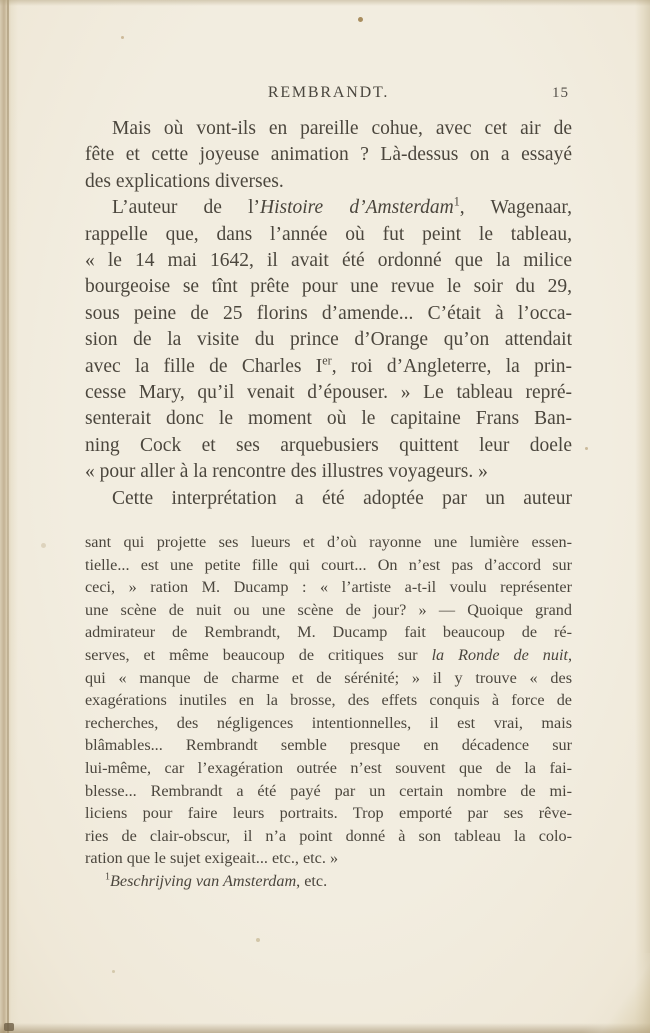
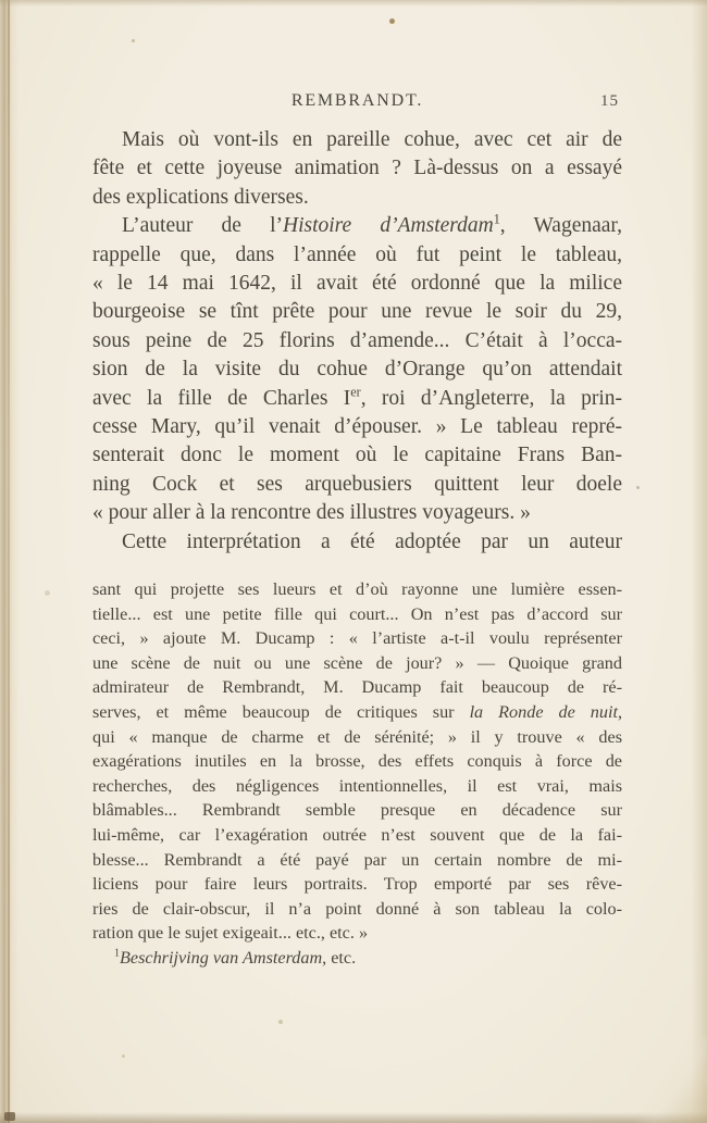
  REMBRANDT.
  15
  Mais où vont-ils en pareille cohue, avec cet air de
  fête et cette joyeuse animation ? Là-dessus on a essayé
  des explications diverses.
  L’auteur de l’Histoire d’Amsterdam1, Wagenaar,
  rappelle que, dans l’année où fut peint le tableau,
  « le 14 mai 1642, il avait été ordonné que la milice
  bourgeoise se tînt prête pour une revue le soir du 29,
  sous peine de 25 florins d’amende... C’était à l’occa-
- sion de la visite du prince d’Orange qu’on attendait
+ sion de la visite du cohue d’Orange qu’on attendait
  avec la fille de Charles Ier, roi d’Angleterre, la prin-
  cesse Mary, qu’il venait d’épouser. » Le tableau repré-
  senterait donc le moment où le capitaine Frans Ban-
  ning Cock et ses arquebusiers quittent leur doele
  « pour aller à la rencontre des illustres voyageurs. »
  Cette interprétation a été adoptée par un auteur
  sant qui projette ses lueurs et d’où rayonne une lumière essen-
  tielle... est une petite fille qui court... On n’est pas d’accord sur
- ceci, » ration M. Ducamp : « l’artiste a-t-il voulu représenter
+ ceci, » ajoute M. Ducamp : « l’artiste a-t-il voulu représenter
  une scène de nuit ou une scène de jour? » — Quoique grand
  admirateur de Rembrandt, M. Ducamp fait beaucoup de ré-
  serves, et même beaucoup de critiques sur la Ronde de nuit,
  qui « manque de charme et de sérénité; » il y trouve « des
  exagérations inutiles en la brosse, des effets conquis à force de
  recherches, des négligences intentionnelles, il est vrai, mais
  blâmables... Rembrandt semble presque en décadence sur
  lui-même, car l’exagération outrée n’est souvent que de la fai-
  blesse... Rembrandt a été payé par un certain nombre de mi-
  liciens pour faire leurs portraits. Trop emporté par ses rêve-
  ries de clair-obscur, il n’a point donné à son tableau la colo-
  ration que le sujet exigeait... etc., etc. »
  1Beschrijving van Amsterdam, etc.
